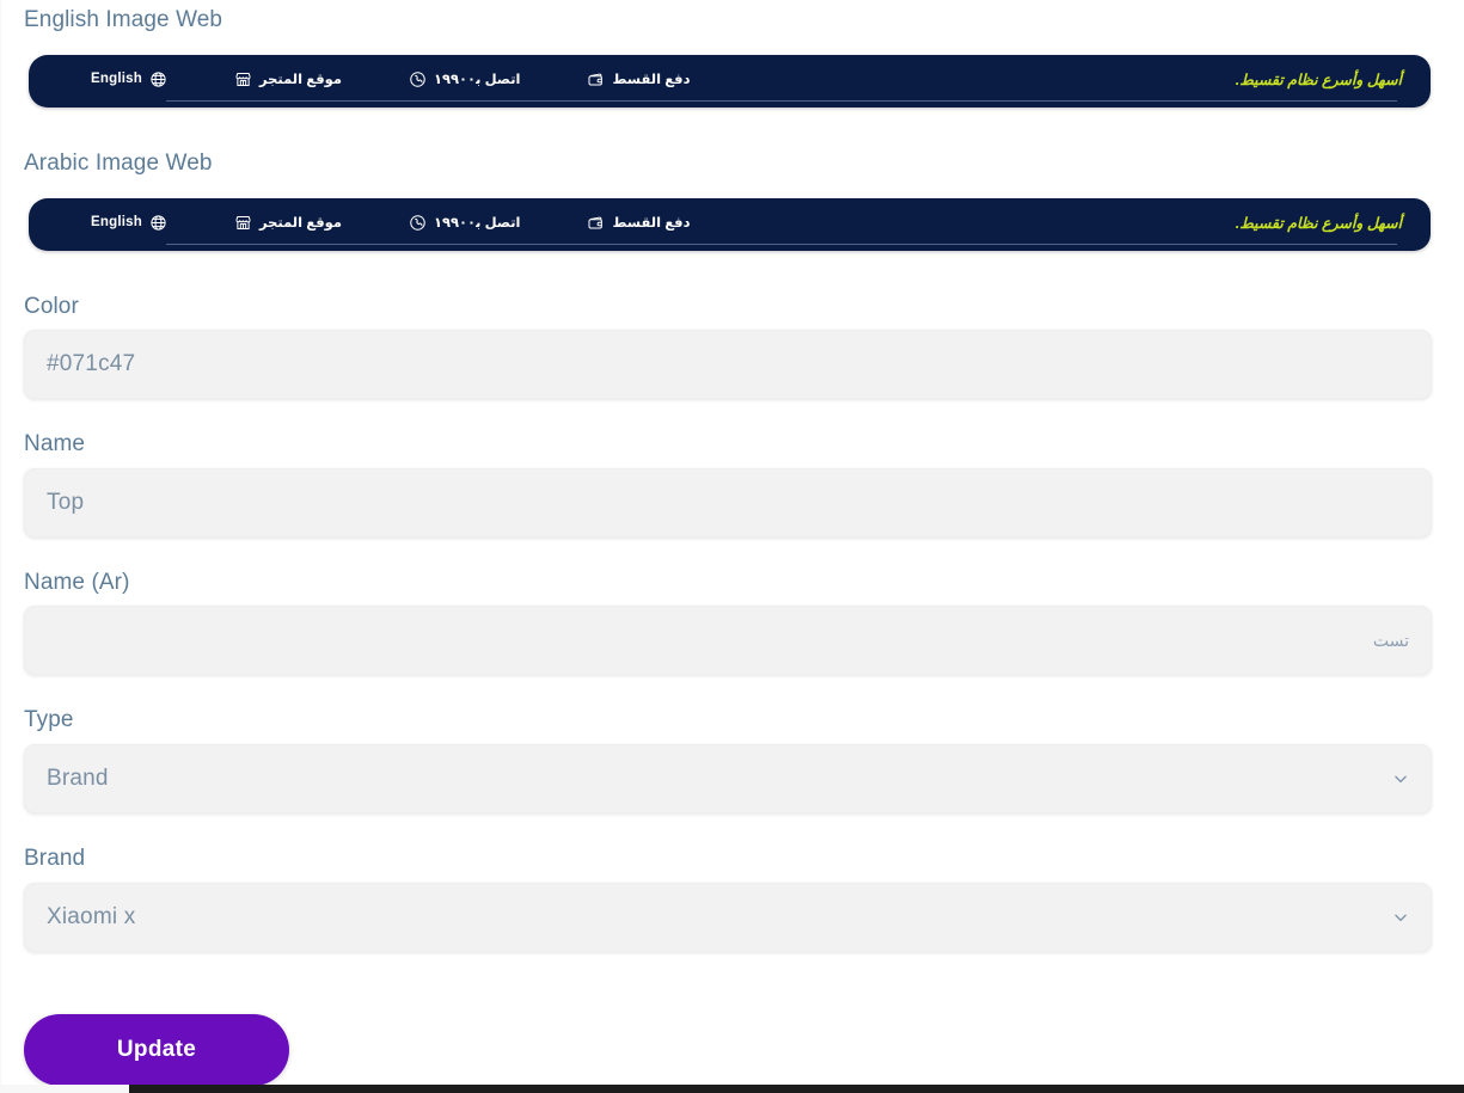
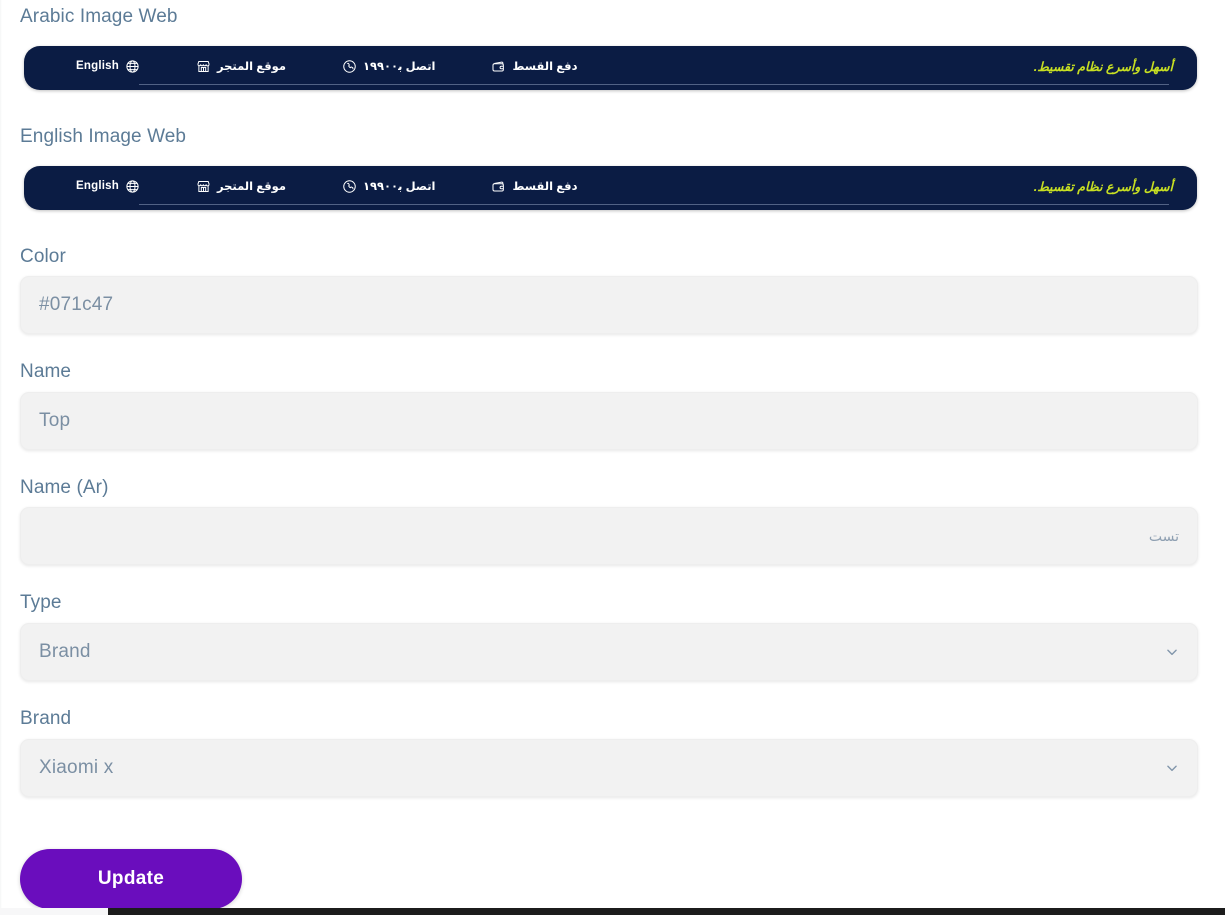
- English Image Web
+ Arabic Image Web
  English
  موقع المتجر
  اتصل ب١٩٩٠٠
  دفع القسط
  أسهل وأسرع نظام تقسيط.
- Arabic Image Web
+ English Image Web
  English
  موقع المتجر
  اتصل ب١٩٩٠٠
  دفع القسط
  أسهل وأسرع نظام تقسيط.
  Color
  #071c47
  Name
  Top
  Name (Ar)
  تست
  Type
  Brand
  Brand
  Xiaomi x
  Update
